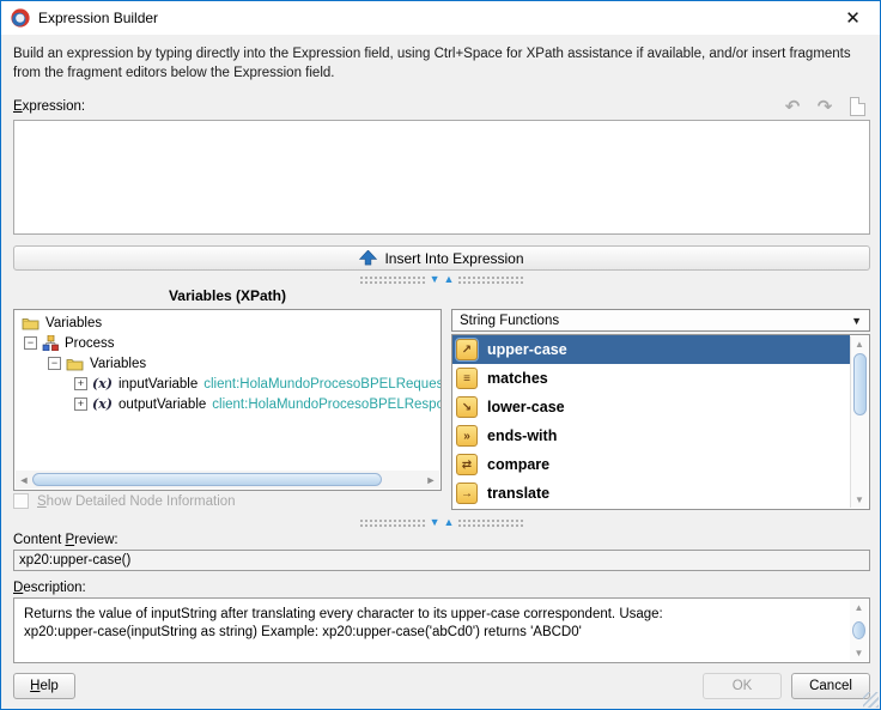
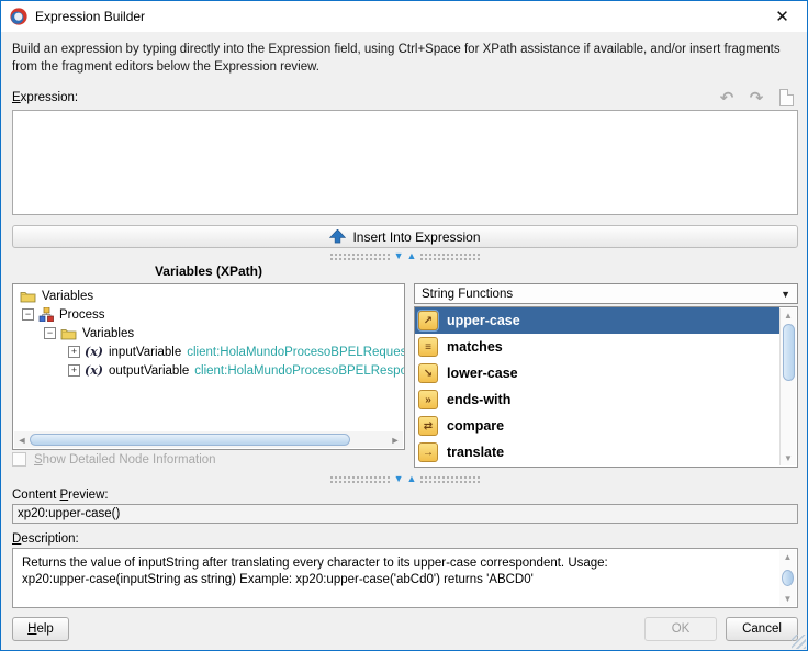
  Expression Builder
  ✕
- Build an expression by typing directly into the Expression field, using Ctrl+Space for XPath assistance if available, and/or insert fragments from the fragment editors below the Expression field.
+ Build an expression by typing directly into the Expression field, using Ctrl+Space for XPath assistance if available, and/or insert fragments from the fragment editors below the Expression review.
  Expression:
  ↶
  ↷
  Insert Into Expression
  ▼
  ▲
  Variables (XPath)
  Variables
  −
  Process
  −
  Variables
  +
  (x)
  inputVariable
  client:HolaMundoProcesoBPELReques
  +
  (x)
  outputVariable
  client:HolaMundoProcesoBPELRespo
  ◄
  ►
  String Functions
  ▼
  ↗
  upper-case
  ≡
  matches
  ↘
  lower-case
  »
  ends-with
  ⇄
  compare
  →
  translate
  ▲
  ▼
  Show Detailed Node Information
  ▼
  ▲
  Content Preview:
  xp20:upper-case()
  Description:
  Returns the value of inputString after translating every character to its upper-case correspondent. Usage:
  xp20:upper-case(inputString as string) Example: xp20:upper-case('abCd0') returns 'ABCD0'
  ▲
  ▼
  Help
  OK
  Cancel
